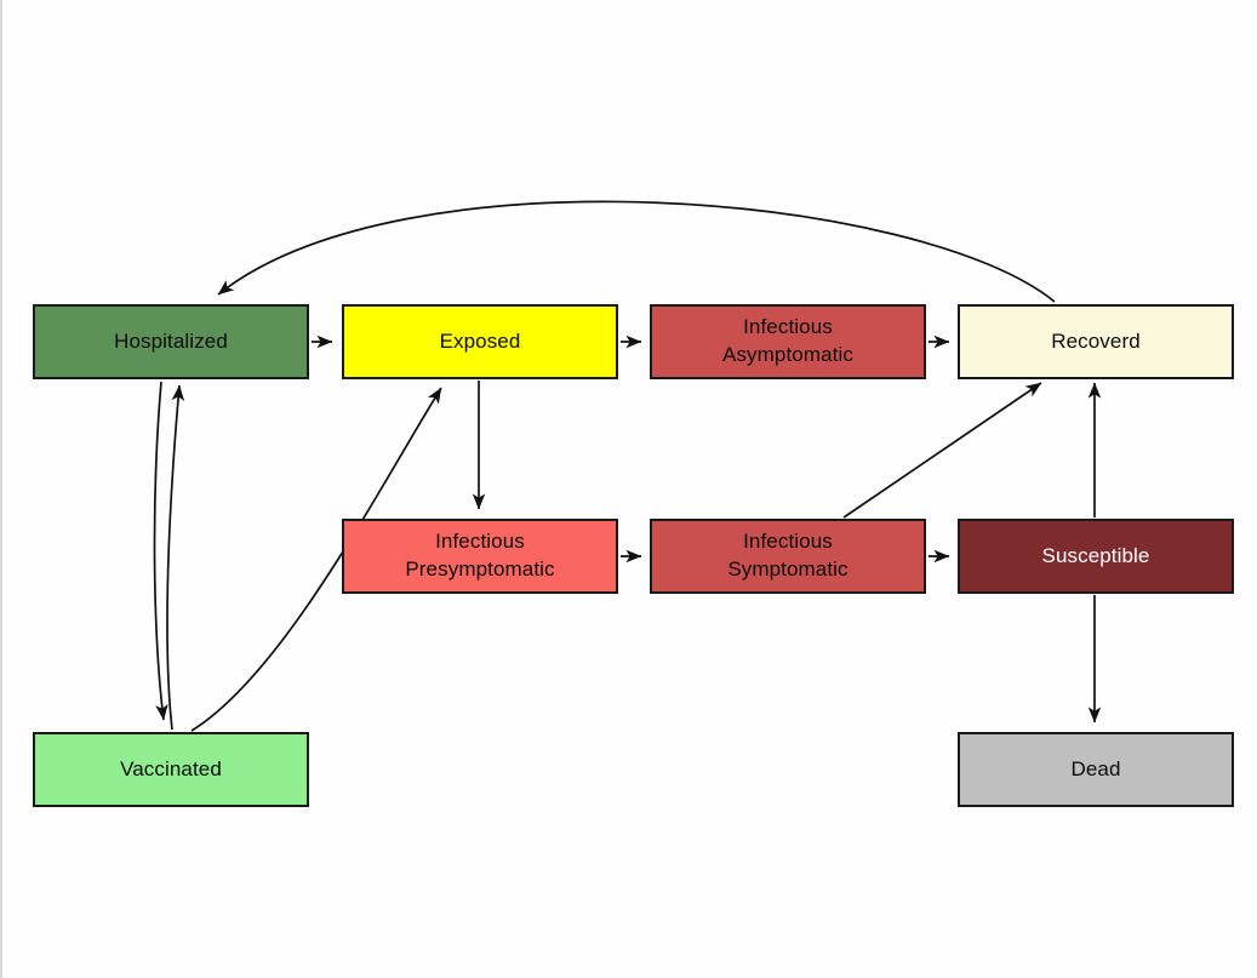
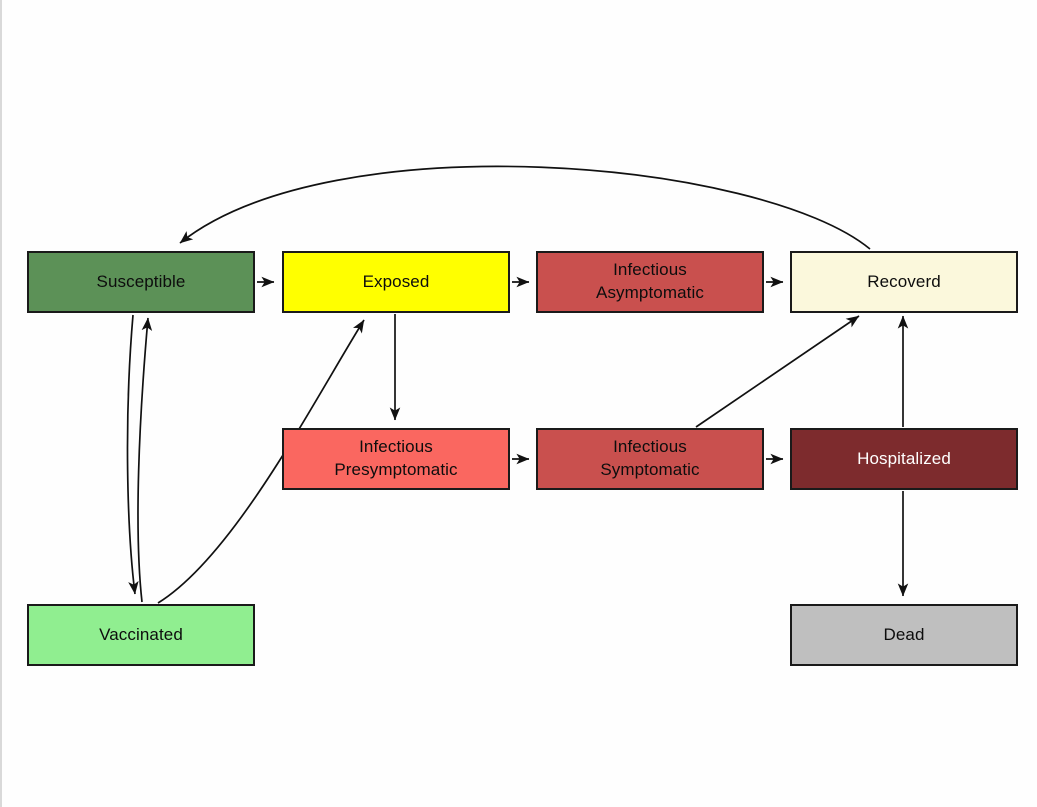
- Hospitalized
+ Susceptible
  Exposed
  Infectious
  Asymptomatic
  Recoverd
  Infectious
  Presymptomatic
  Infectious
  Symptomatic
- Susceptible
+ Hospitalized
  Vaccinated
  Dead
